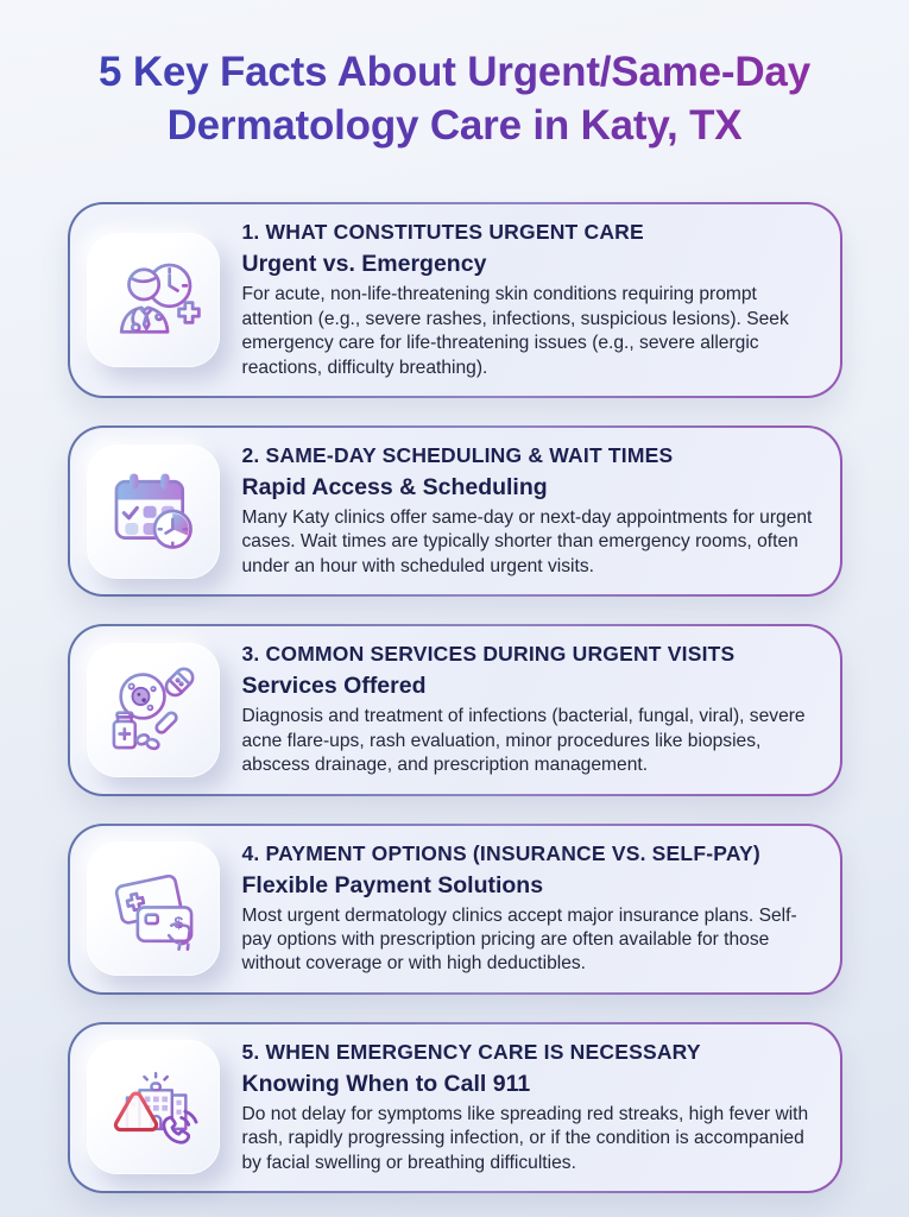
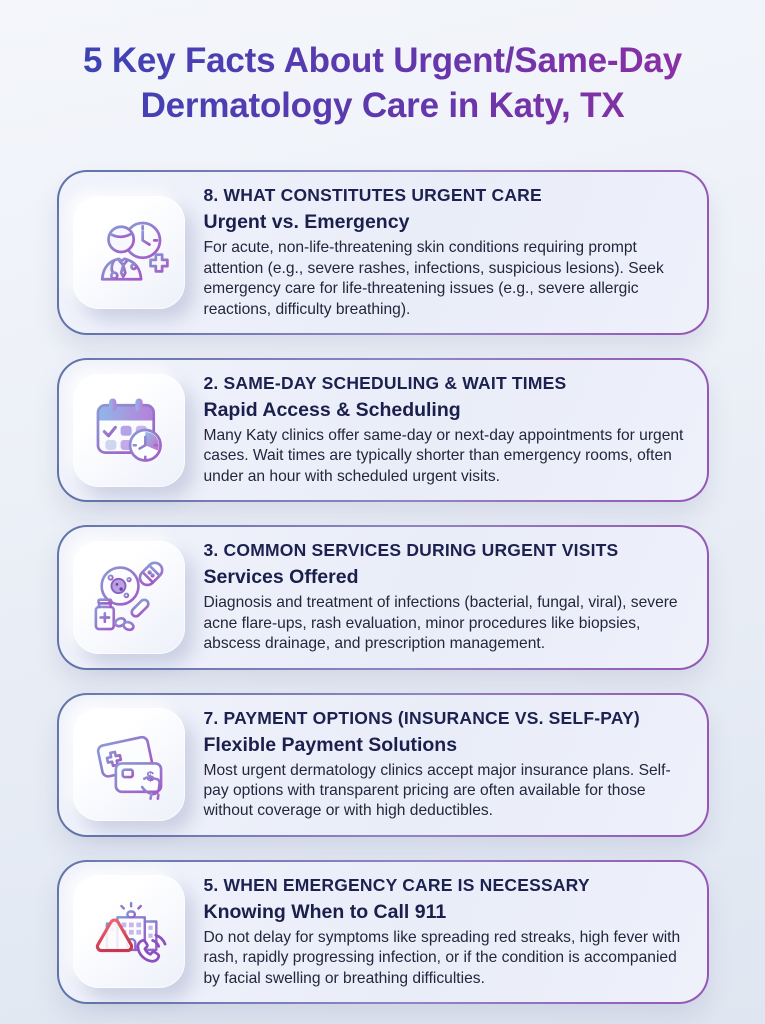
  5 Key Facts About Urgent/Same-Day
  Dermatology Care in Katy, TX
- 1. WHAT CONSTITUTES URGENT CARE
+ 8. WHAT CONSTITUTES URGENT CARE
  Urgent vs. Emergency
  For acute, non-life-threatening skin conditions requiring prompt attention (e.g., severe rashes, infections, suspicious lesions). Seek emergency care for life-threatening issues (e.g., severe allergic reactions, difficulty breathing).
  2. SAME-DAY SCHEDULING & WAIT TIMES
  Rapid Access & Scheduling
  Many Katy clinics offer same-day or next-day appointments for urgent cases. Wait times are typically shorter than emergency rooms, often under an hour with scheduled urgent visits.
  3. COMMON SERVICES DURING URGENT VISITS
  Services Offered
  Diagnosis and treatment of infections (bacterial, fungal, viral), severe acne flare-ups, rash evaluation, minor procedures like biopsies, abscess drainage, and prescription management.
- 4. PAYMENT OPTIONS (INSURANCE VS. SELF-PAY)
+ 7. PAYMENT OPTIONS (INSURANCE VS. SELF-PAY)
  Flexible Payment Solutions
- Most urgent dermatology clinics accept major insurance plans. Self-pay options with prescription pricing are often available for those without coverage or with high deductibles.
+ Most urgent dermatology clinics accept major insurance plans. Self-pay options with transparent pricing are often available for those without coverage or with high deductibles.
  5. WHEN EMERGENCY CARE IS NECESSARY
  Knowing When to Call 911
  Do not delay for symptoms like spreading red streaks, high fever with rash, rapidly progressing infection, or if the condition is accompanied by facial swelling or breathing difficulties.
